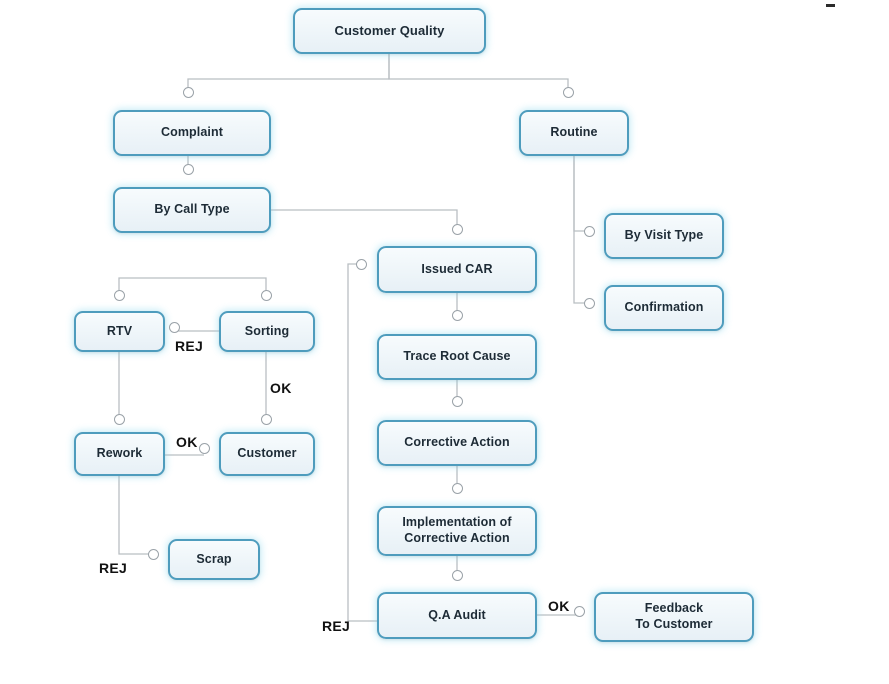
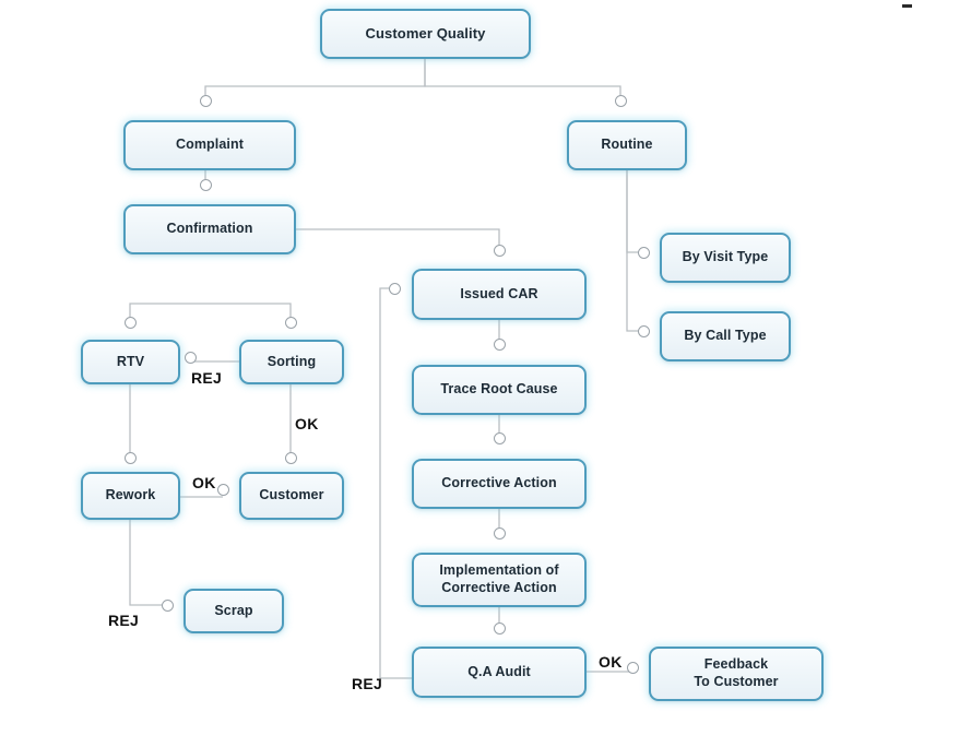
  Customer Quality
  Complaint
  Routine
- By Call Type
+ Confirmation
  By Visit Type
- Confirmation
+ By Call Type
  Issued CAR
  RTV
  Sorting
  Trace Root Cause
  Rework
  Customer
  Corrective Action
  Implementation of
  Corrective Action
  Scrap
  Q.A Audit
  Feedback
  To Customer
  REJ
  OK
  OK
  REJ
  REJ
  OK
